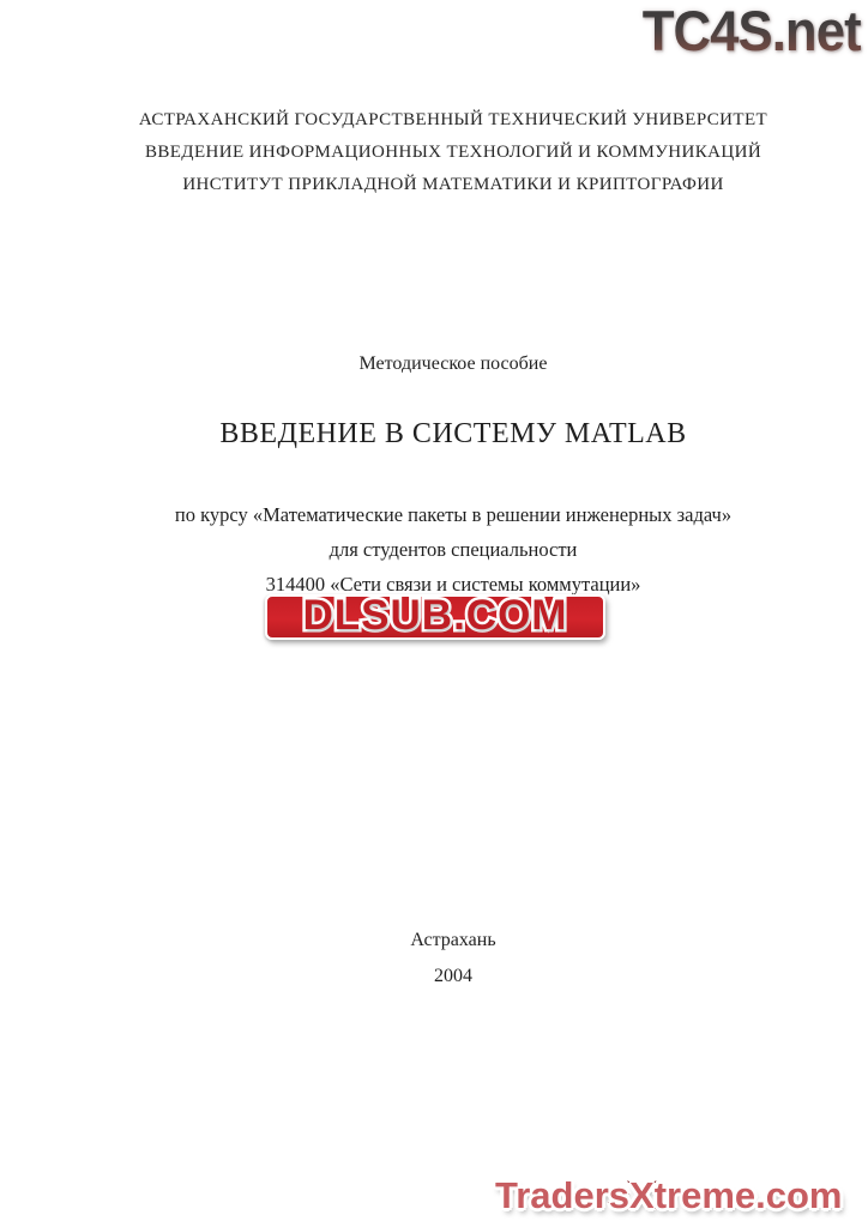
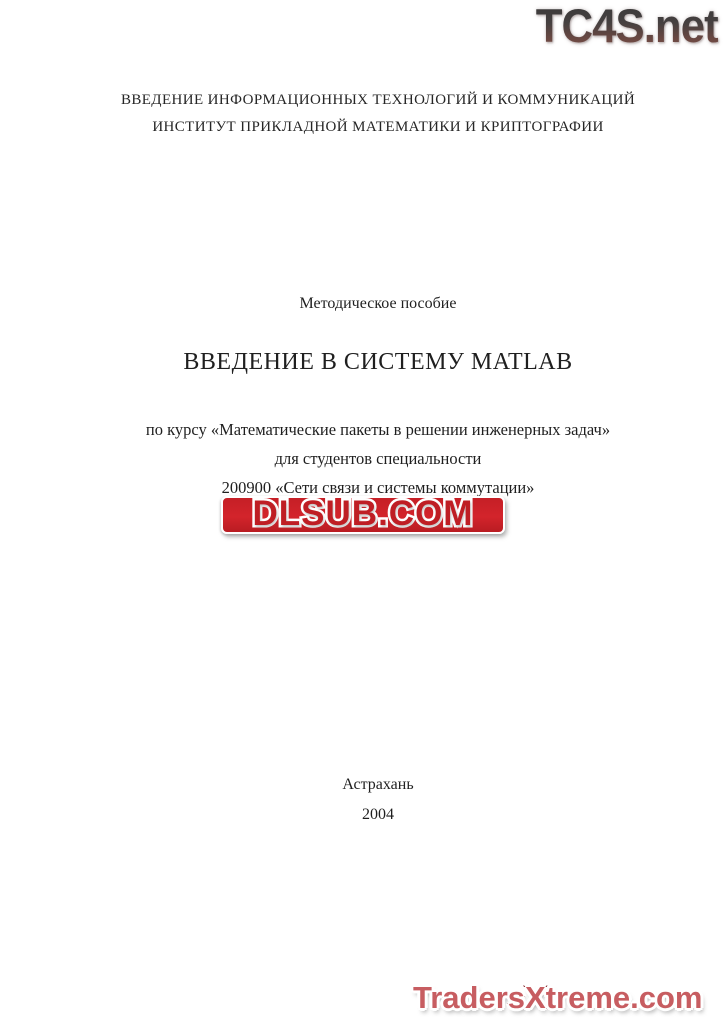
  TC4S.net
- АСТРАХАНСКИЙ ГОСУДАРСТВЕННЫЙ ТЕХНИЧЕСКИЙ УНИВЕРСИТЕТ
  ВВЕДЕНИЕ ИНФОРМАЦИОННЫХ ТЕХНОЛОГИЙ И КОММУНИКАЦИЙ
  ИНСТИТУТ ПРИКЛАДНОЙ МАТЕМАТИКИ И КРИПТОГРАФИИ
  Методическое пособие
  ВВЕДЕНИЕ В СИСТЕМУ MATLAB
  по курсу «Математические пакеты в решении инженерных задач»
  для студентов специальности
- 314400 «Сети связи и системы коммутации»
+ 200900 «Сети связи и системы коммутации»
  DLSUB.COM
  Астрахань
  2004
  TradersXtreme.com
